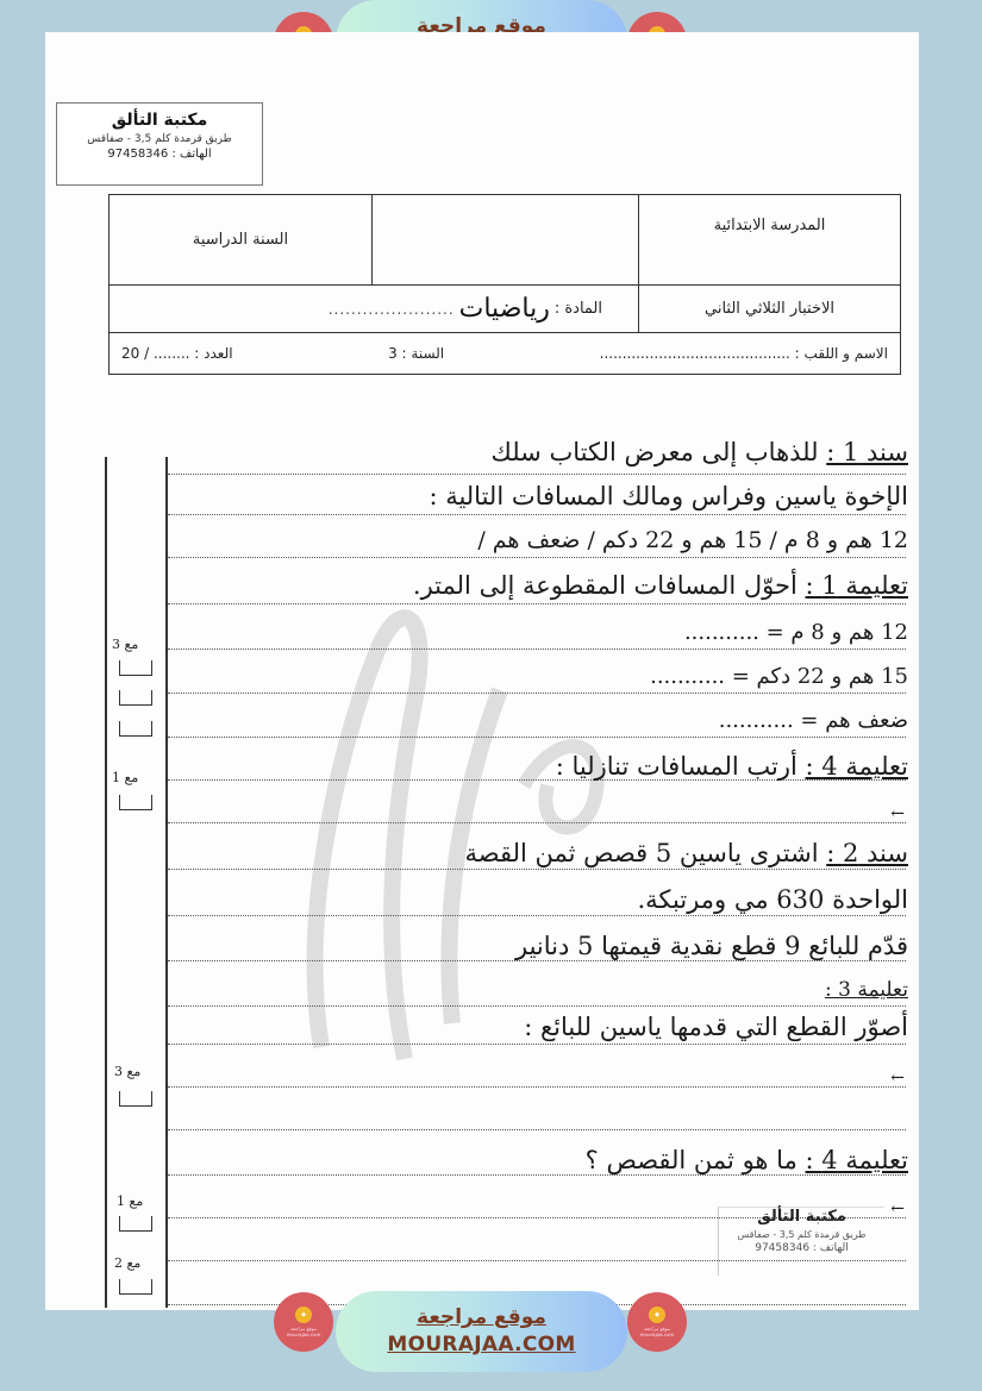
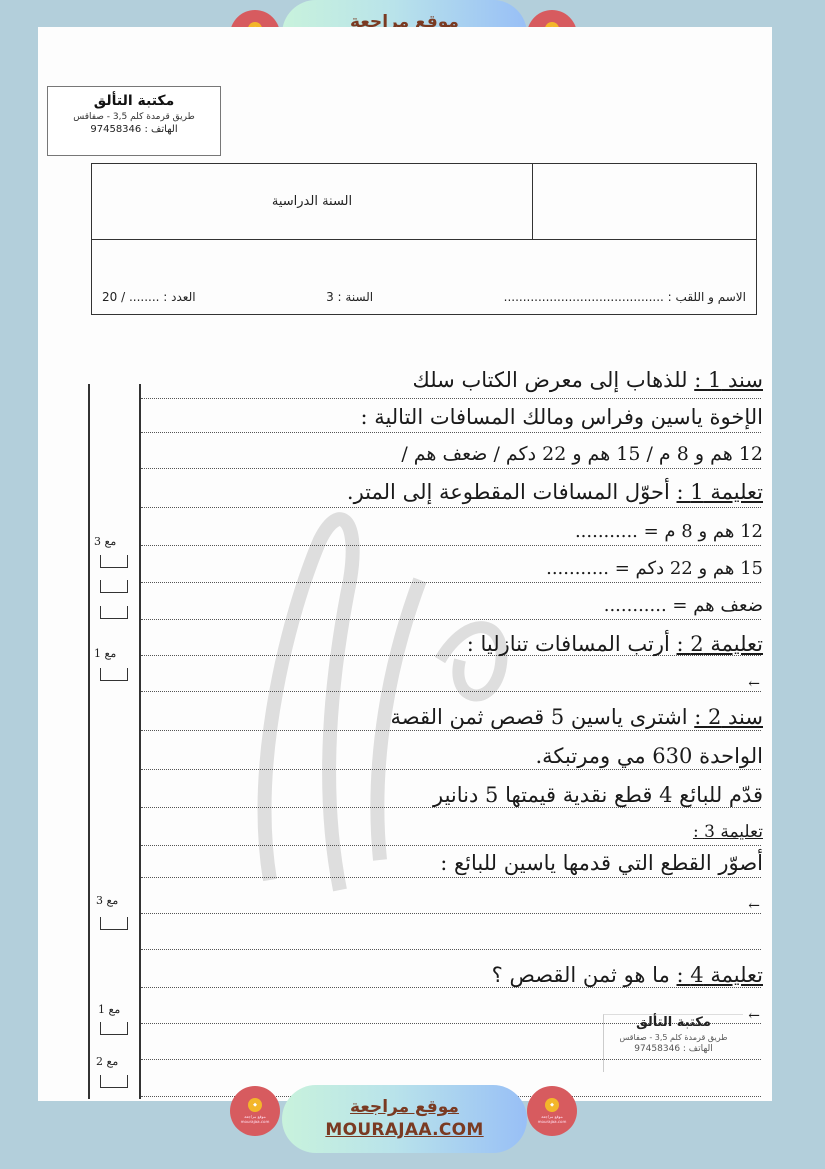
  موقع مراجعة
  مكتبة التألق
  طريق قرمدة كلم 3,5 - صفاقس
  الهاتف : 97458346
- المدرسة الابتدائية
  السنة الدراسية
- الاختبار الثلاثي الثاني
- المادة :
- رياضيات
- ......................
  الاسم و اللقب : ..........................................
  السنة : 3
  العدد : ........ / 20
  سند 1 : للذهاب إلى معرض الكتاب سلك
  الإخوة ياسين وفراس ومالك المسافات التالية :
  12 هم و 8 م / 15 هم و 22 دكم / ضعف هم /
  تعليمة 1 : أحوّل المسافات المقطوعة إلى المتر.
  12 هم و 8 م = ...........
  15 هم و 22 دكم = ...........
  ضعف هم = ...........
- تعليمة 4 : أرتب المسافات تنازليا :
+ تعليمة 2 : أرتب المسافات تنازليا :
  ←
  سند 2 : اشترى ياسين 5 قصص ثمن القصة
  الواحدة 630 مي ومرتبكة.
- قدّم للبائع 9 قطع نقدية قيمتها 5 دنانير
+ قدّم للبائع 4 قطع نقدية قيمتها 5 دنانير
  تعليمة 3 :
  أصوّر القطع التي قدمها ياسين للبائع :
  ←
  تعليمة 4 : ما هو ثمن القصص ؟
  ←
  مع 3
  مع 1
  مع 3
  مع 1
  مع 2
  مكتبة التألق
  طريق قرمدة كلم 3,5 - صفاقس
  الهاتف : 97458346
  موقع مراجعة
  MOURAJAA.COM
